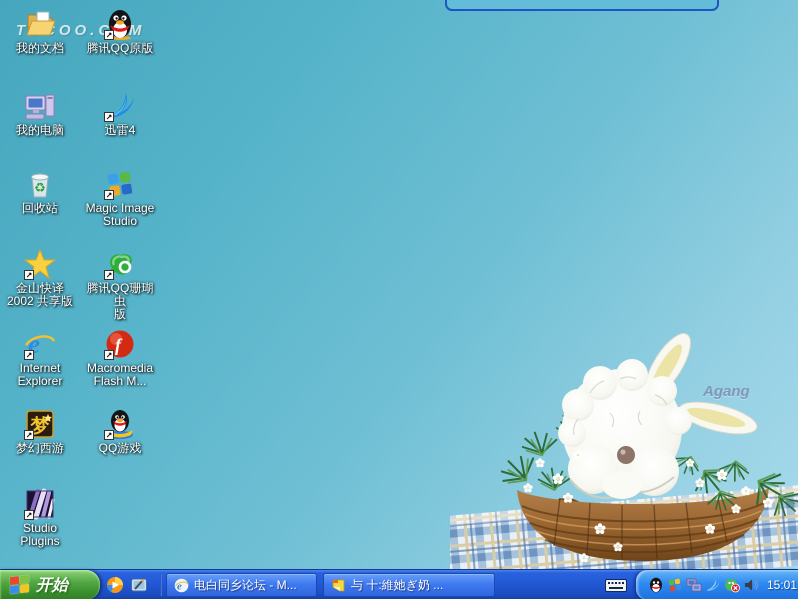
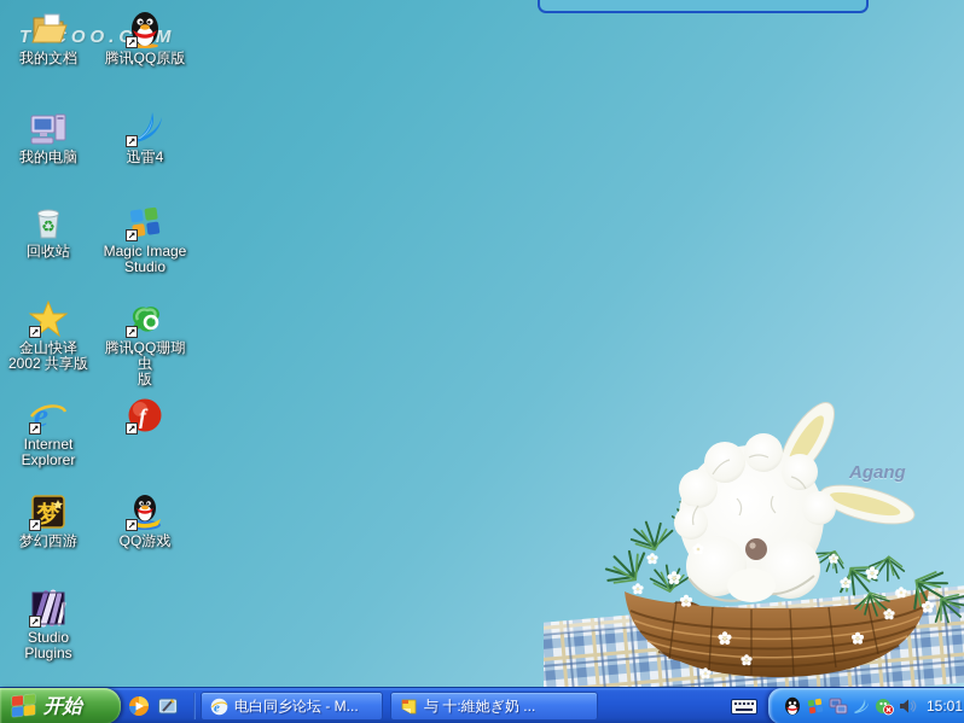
  Agang
  我的文档
  ↗
  腾讯QQ原版
  我的电脑
  ↗
  迅雷4
  ♻
  回收站
  ↗
  Magic Image
  Studio
  ↗
  金山快译
  2002 共享版
  ↗
  腾讯QQ珊瑚虫
  版
  e
  ↗
  Internet
  Explorer
  f
  ↗
- Macromedia
- Flash M...
  梦
  ↗
  梦幻西游
  ↗
  QQ游戏
  ↗
  Studio
  Plugins
  开始
  e
  电白同乡论坛 - M...
  与 十:維她ぎ奶 ...
  15:01
